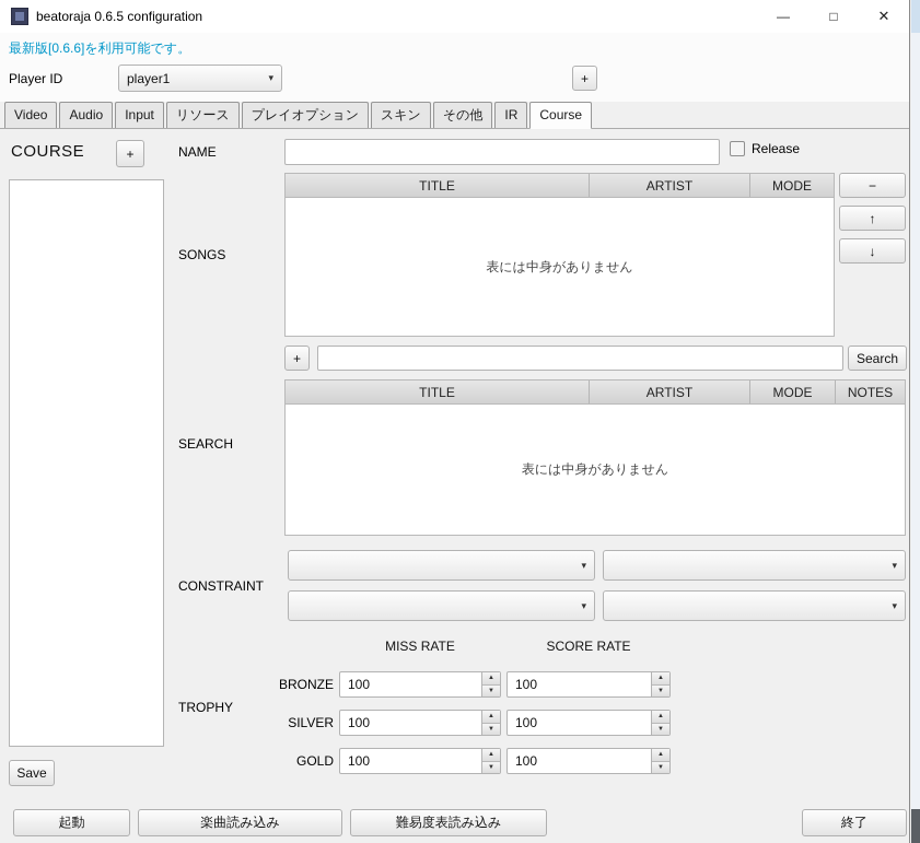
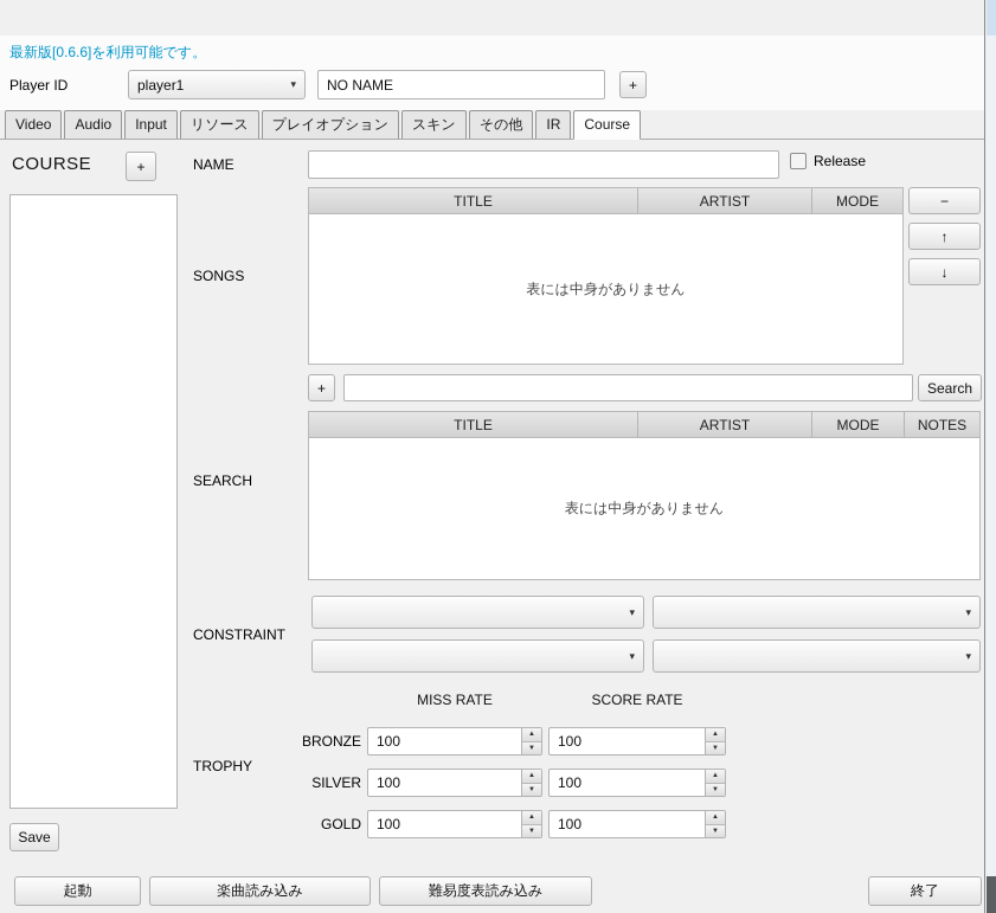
- beatoraja 0.6.5 configuration
- —
- □
- ✕
  最新版[0.6.6]を利用可能です。
  Player ID
  player1
  ▾
+ NO NAME
  +
  Video
  Audio
  Input
  リソース
  プレイオプション
  スキン
  その他
  IR
  Course
  COURSE
  +
  Save
  NAME
  SONGS
  SEARCH
  CONSTRAINT
  TROPHY
  Release
  TITLE
  ARTIST
  MODE
  表には中身がありません
  −
  ↑
  ↓
  +
  Search
  TITLE
  ARTIST
  MODE
  NOTES
  表には中身がありません
  ▾
  ▾
  ▾
  ▾
  MISS RATE
  SCORE RATE
  BRONZE
  100
  100
  SILVER
  100
  100
  GOLD
  100
  100
  起動
  楽曲読み込み
  難易度表読み込み
  終了
